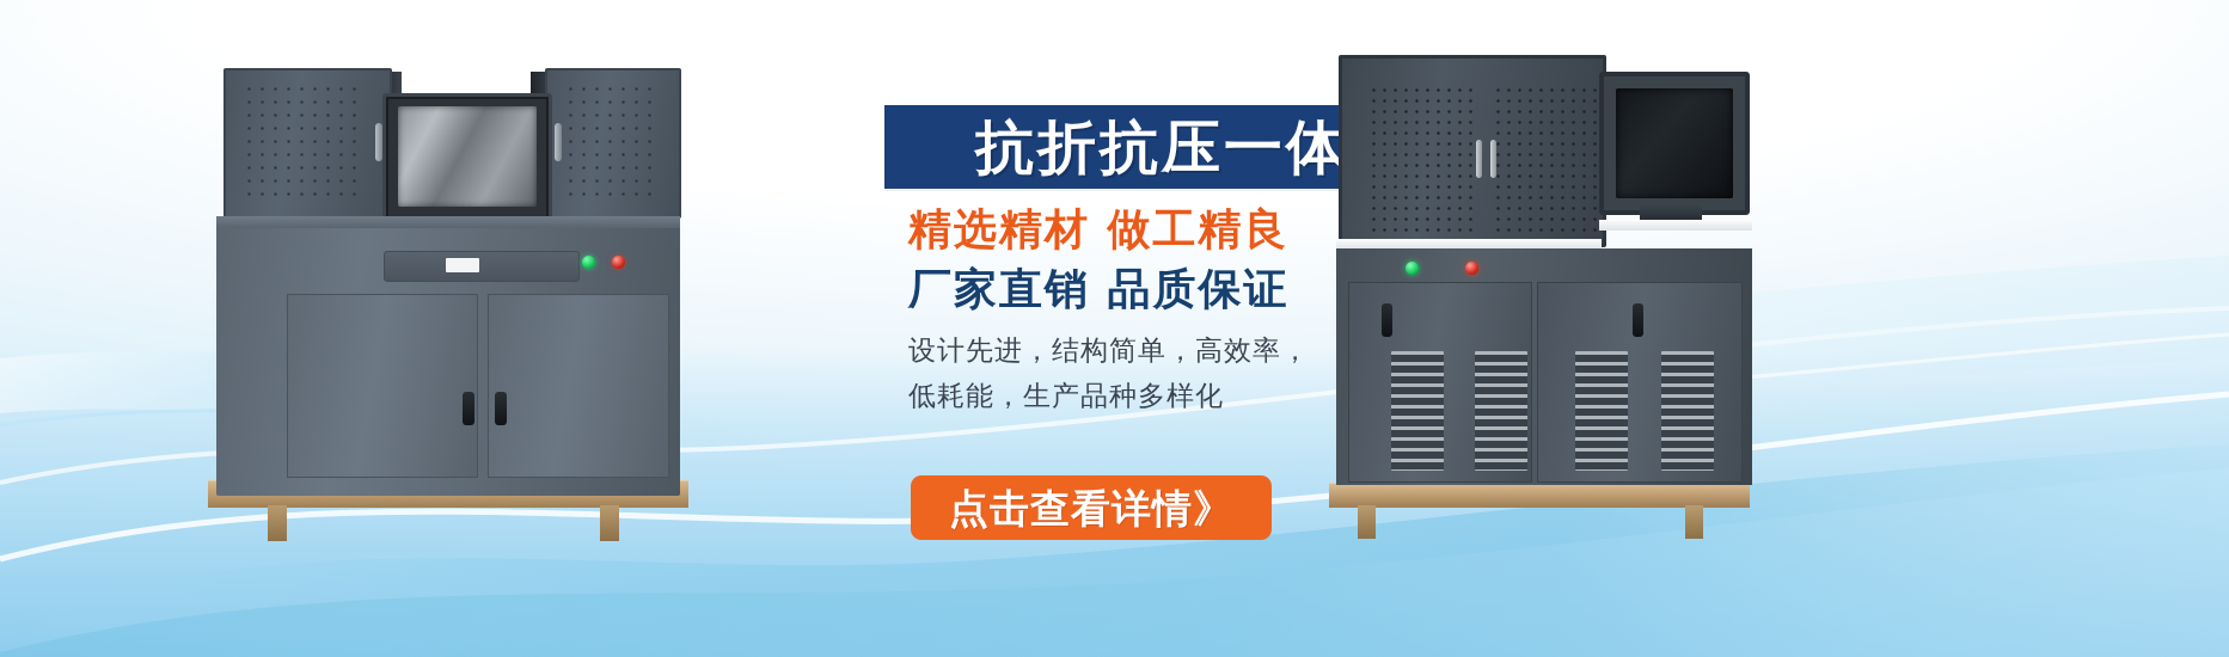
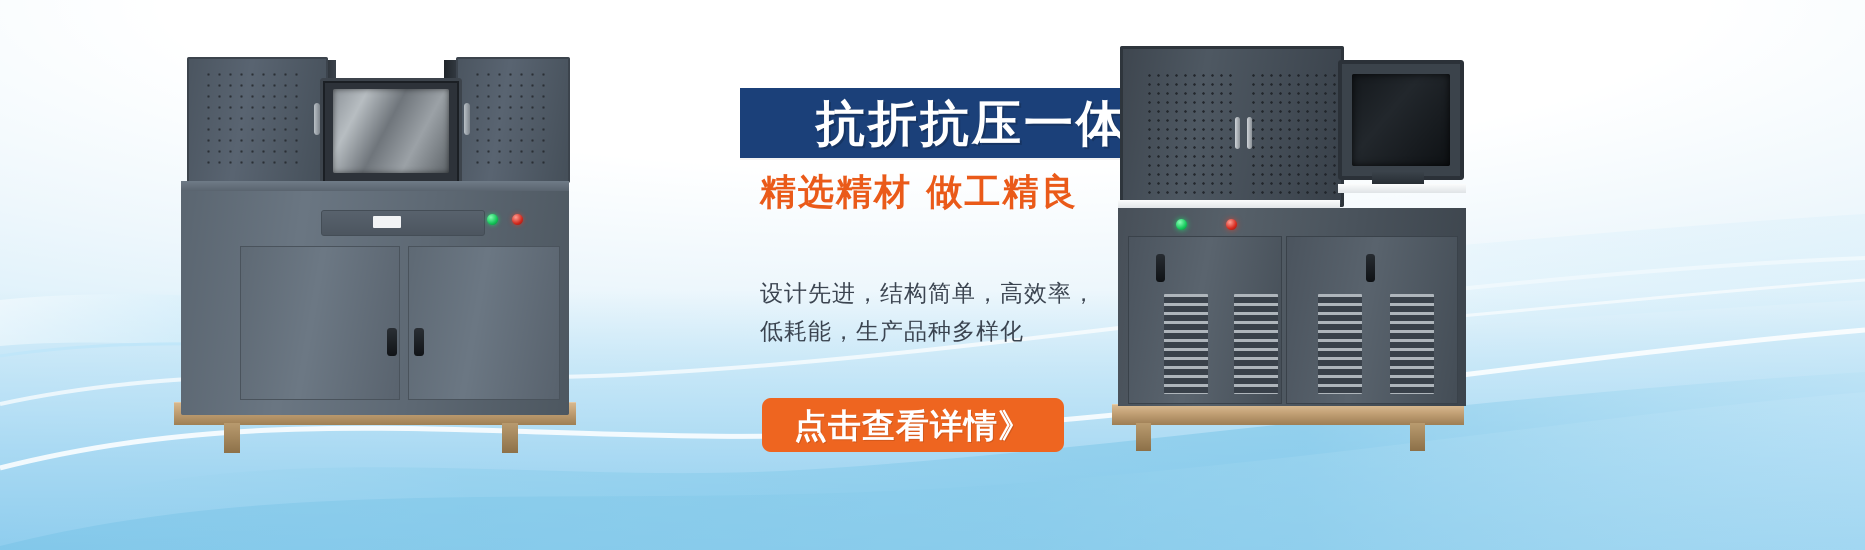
  抗折抗压一体
  精选精材 做工精良
- 厂家直销 品质保证
  设计先进，结构简单，高效率，
  低耗能，生产品种多样化
  点击查看详情》
